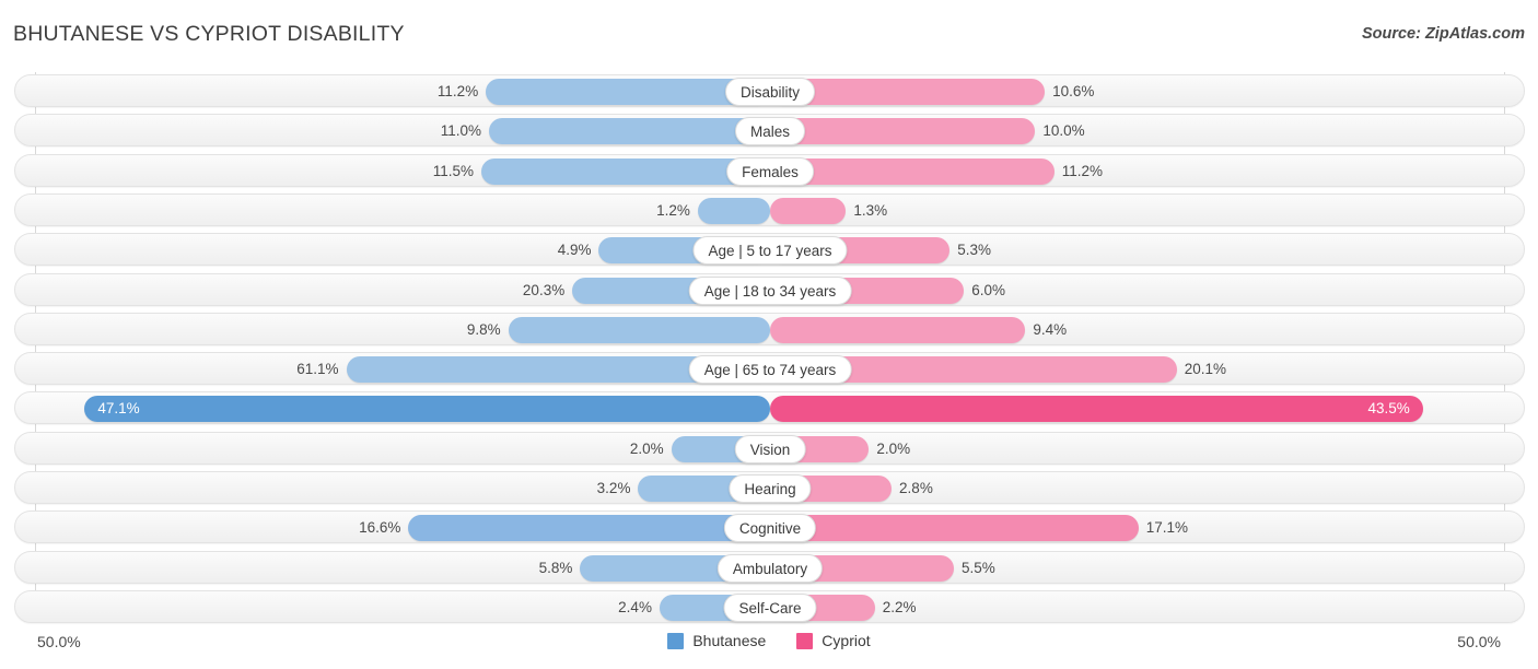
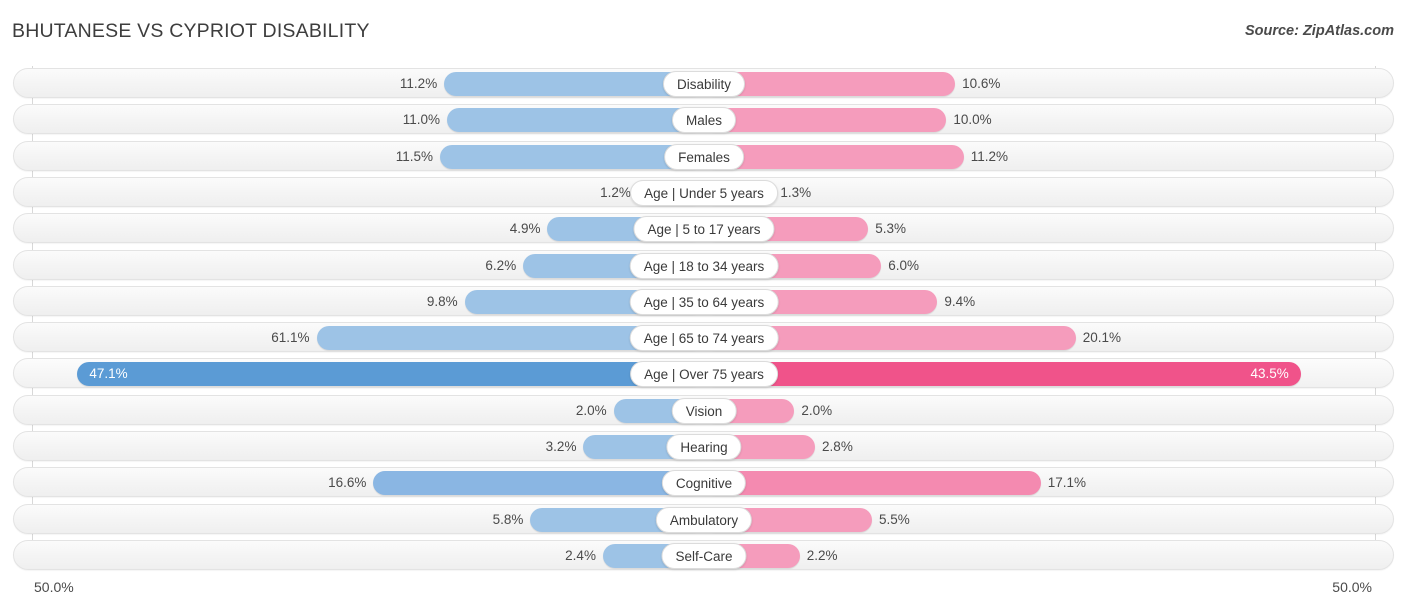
  BHUTANESE VS CYPRIOT DISABILITY
  Source: ZipAtlas.com
  11.2%
  10.6%
  Disability
  11.0%
  10.0%
  Males
  11.5%
  11.2%
  Females
  1.2%
  1.3%
+ Age | Under 5 years
  4.9%
  5.3%
  Age | 5 to 17 years
- 20.3%
+ 6.2%
  6.0%
  Age | 18 to 34 years
  9.8%
  9.4%
+ Age | 35 to 64 years
  61.1%
  20.1%
  Age | 65 to 74 years
  47.1%
  43.5%
+ Age | Over 75 years
  2.0%
  2.0%
  Vision
  3.2%
  2.8%
  Hearing
  16.6%
  17.1%
  Cognitive
  5.8%
  5.5%
  Ambulatory
  2.4%
  2.2%
  Self-Care
  50.0%
  50.0%
- Bhutanese Cypriot
